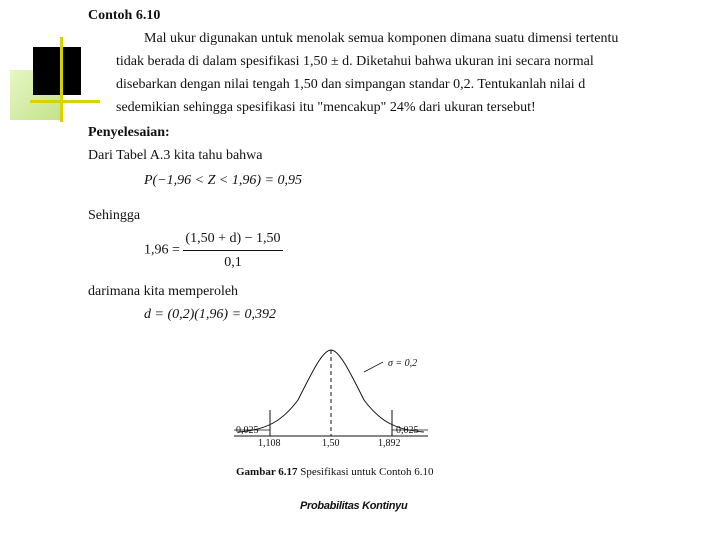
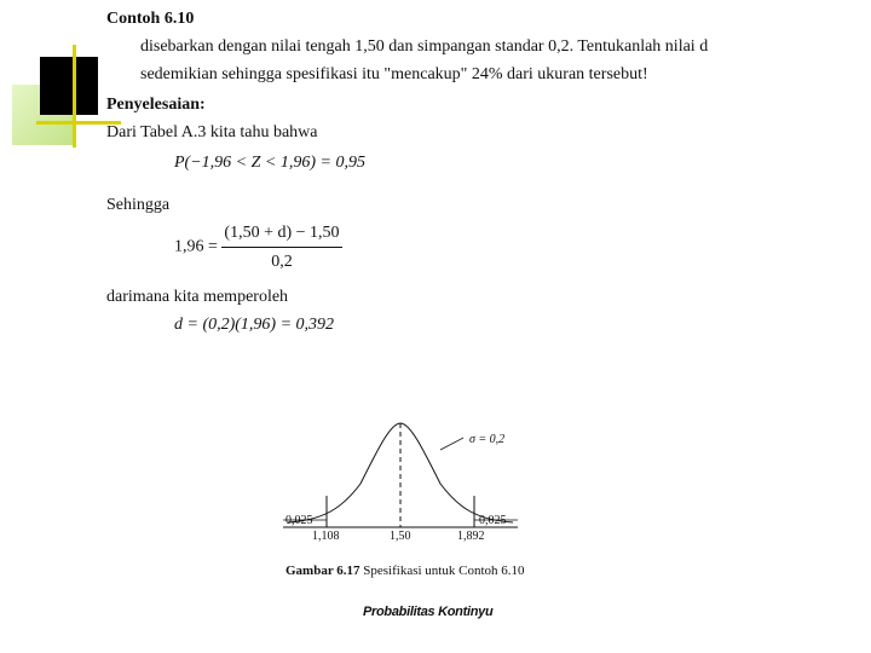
  Contoh 6.10
- Mal ukur digunakan untuk menolak semua komponen dimana suatu dimensi tertentu
- tidak berada di dalam spesifikasi 1,50 ± d. Diketahui bahwa ukuran ini secara normal
  disebarkan dengan nilai tengah 1,50 dan simpangan standar 0,2. Tentukanlah nilai d
  sedemikian sehingga spesifikasi itu "mencakup" 24% dari ukuran tersebut!
  Penyelesaian:
  Dari Tabel A.3 kita tahu bahwa
  P(−1,96 < Z < 1,96) = 0,95
  Sehingga
  1,96 =
  (1,50 + d) − 1,50
- 0,1
+ 0,2
  darimana kita memperoleh
  d = (0,2)(1,96) = 0,392
  σ = 0,2
  0,025
  0,025
  1,108
  1,50
  1,892
  Gambar 6.17 Spesifikasi untuk Contoh 6.10
  Probabilitas Kontinyu
